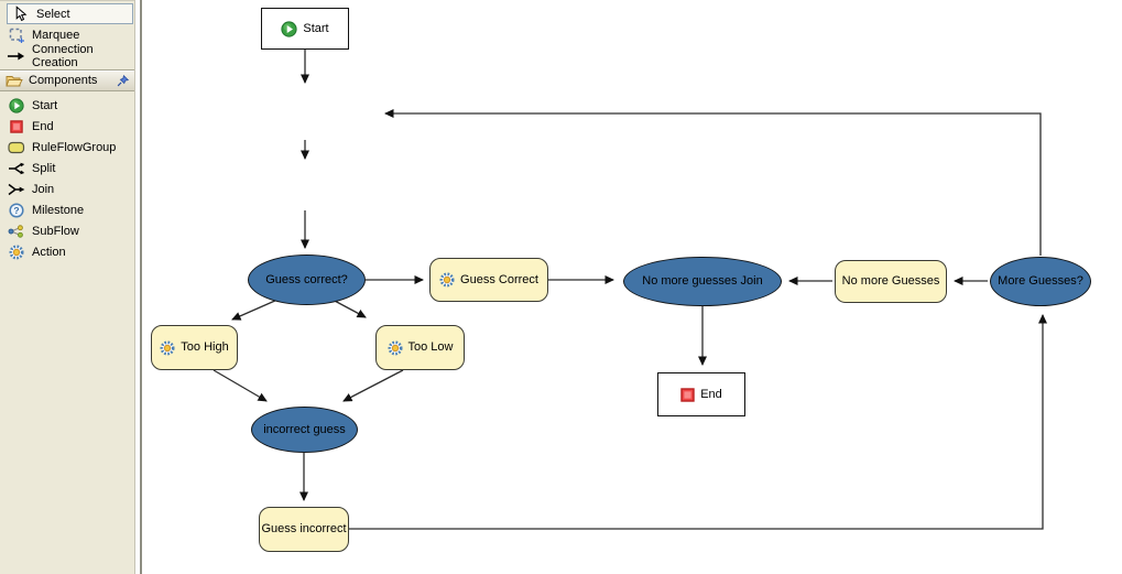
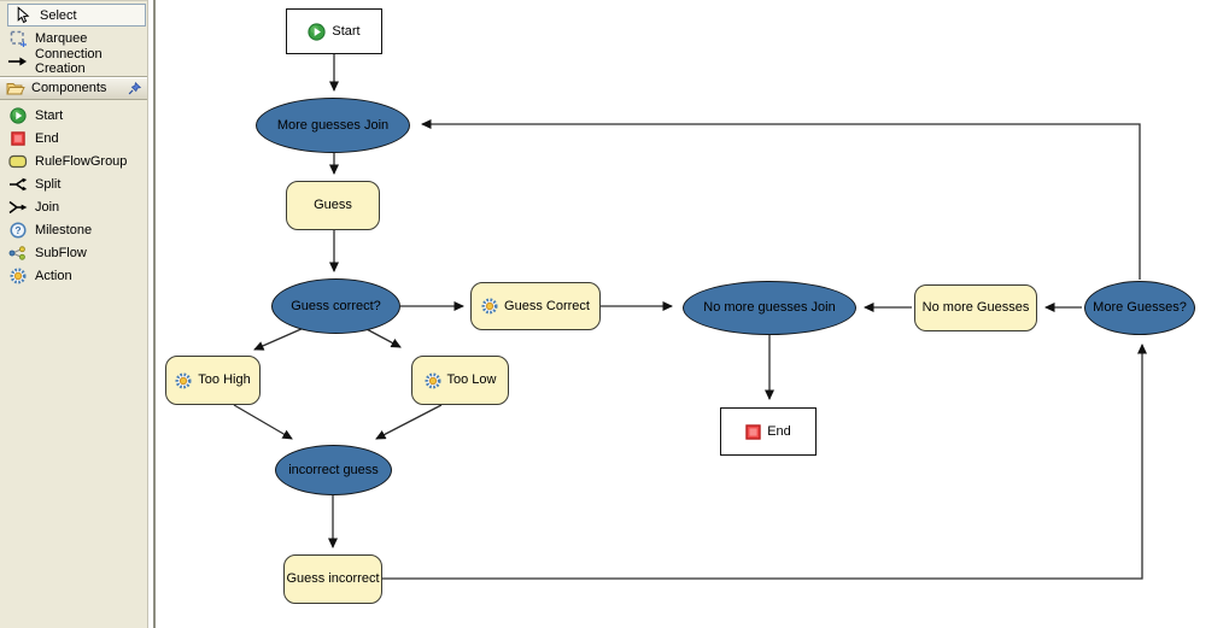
  Start
+ More guesses Join
+ Guess
  Guess correct?
  Guess Correct
  No more guesses Join
  No more Guesses
  More Guesses?
  Too High
  Too Low
  incorrect guess
  Guess incorrect
  End
  Select
  Marquee
  Connection Creation
  Components
  Start
  End
  RuleFlowGroup
  Split
  Join
  ?
  Milestone
  SubFlow
  Action
